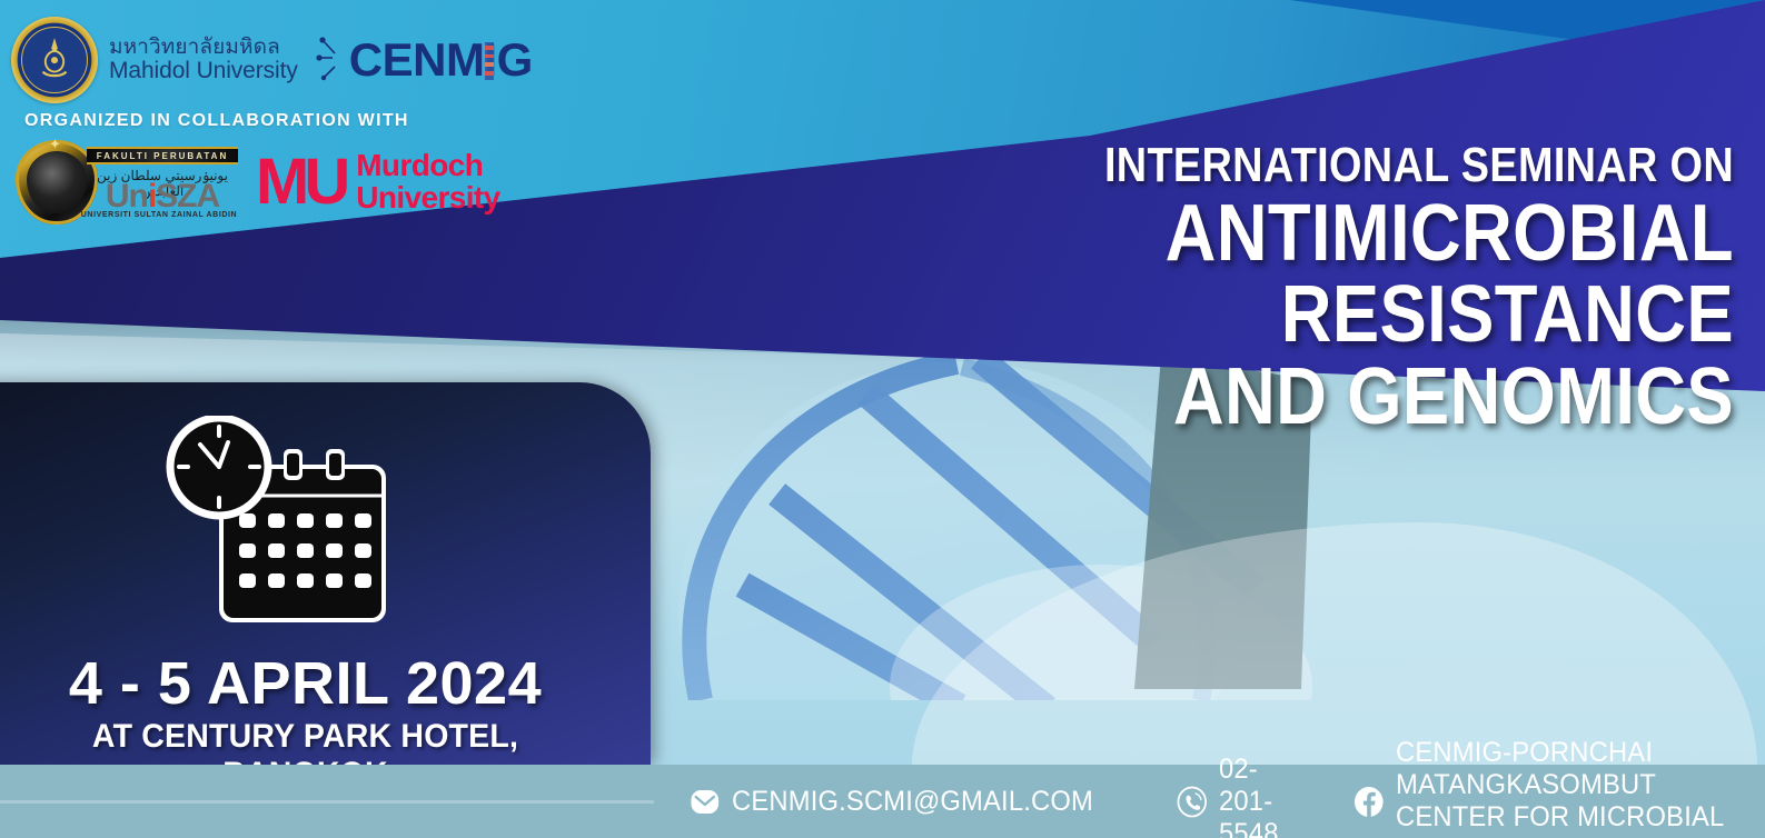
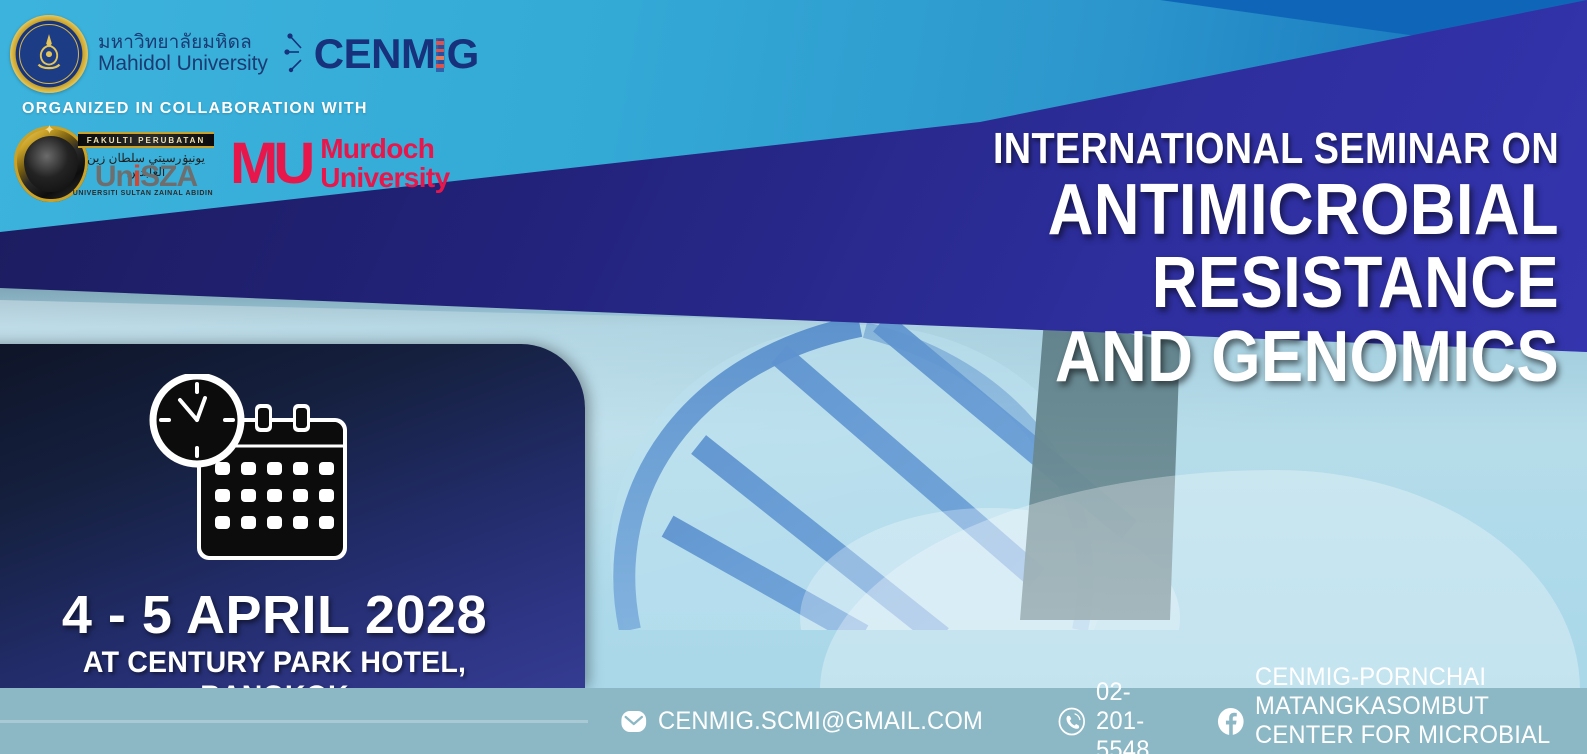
  มหาวิทยาลัยมหิดล
  Mahidol University
  CENMIG
  ORGANIZED IN COLLABORATION WITH
  ✦
  FAKULTI PERUBATAN
  يونيۏرسيتي سلطان زين العابدين
  UniSZA
  MU
  Murdoch
  University
  INTERNATIONAL SEMINAR ON
  ANTIMICROBIAL RESISTANCE
  AND GENOMICS
- 4 - 5 APRIL 2024
+ 4 - 5 APRIL 2028
  AT CENTURY PARK HOTEL,
  CENMIG.SCMI@GMAIL.COM
  02-201-5548
  CENMIG-PORNCHAI MATANGKASOMBUT CENTER FOR MICROBIAL
